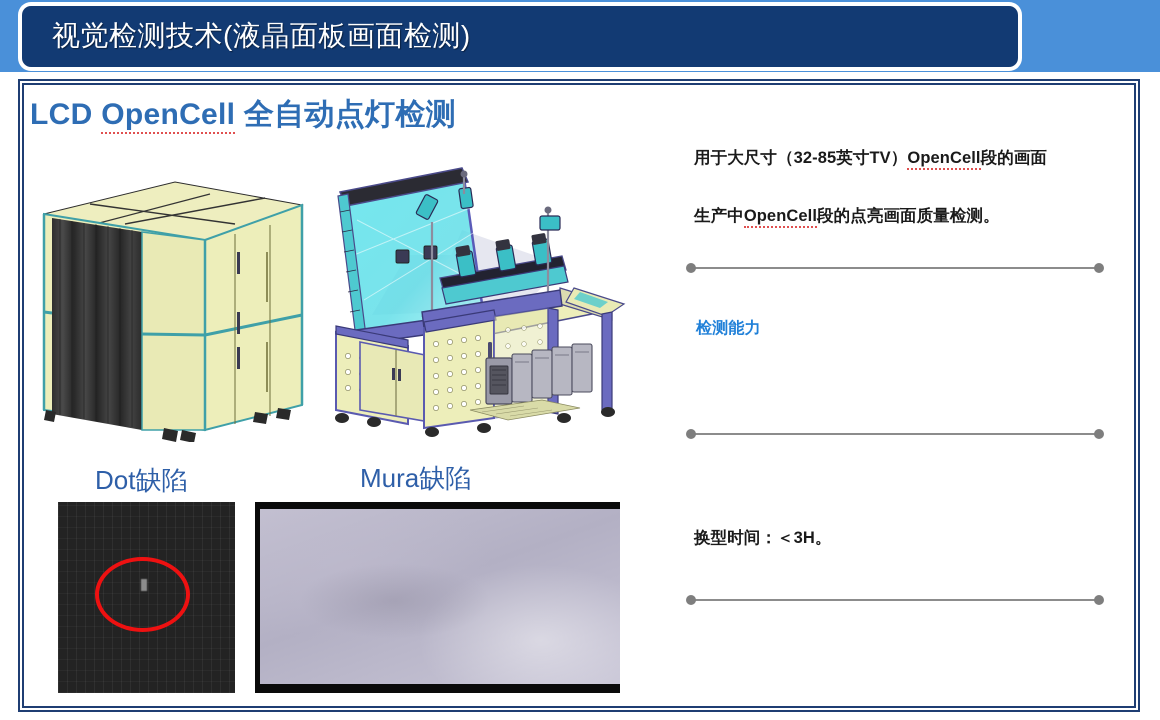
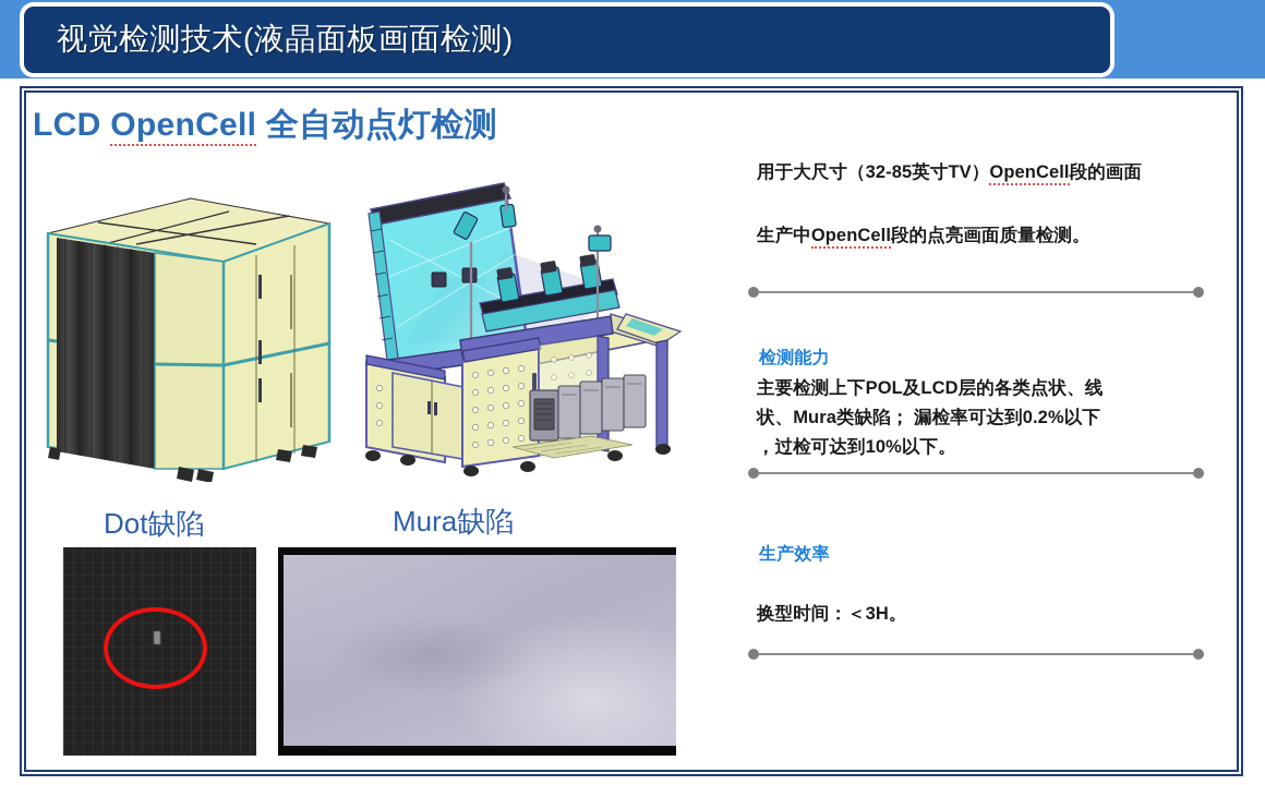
  视觉检测技术(液晶面板画面检测)
  LCD OpenCell 全自动点灯检测
  Dot缺陷
  Mura缺陷
  用于大尺寸（32-85英寸TV）OpenCell段的画面
  生产中OpenCell段的点亮画面质量检测。
  检测能力
+ 主要检测上下POL及LCD层的各类点状、线
+ 状、Mura类缺陷； 漏检率可达到0.2%以下
+ ，过检可达到10%以下。
+ 生产效率
  换型时间：＜3H。
